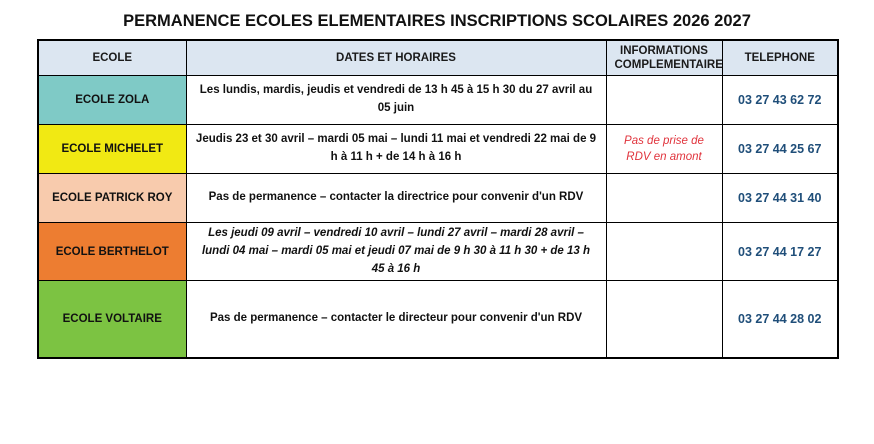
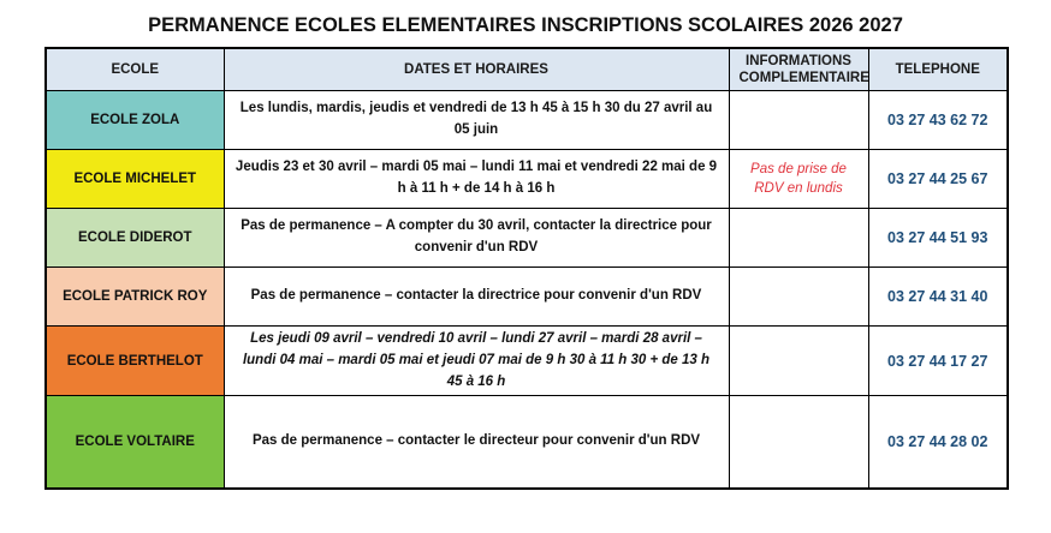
  PERMANENCE ECOLES ELEMENTAIRES INSCRIPTIONS SCOLAIRES 2026 2027
  ECOLE	DATES ET HORAIRES	INFORMATIONS COMPLEMENTAIRE	TELEPHONE
  ECOLE ZOLA	Les lundis, mardis, jeudis et vendredi de 13 h 45 à 15 h 30 du 27 avril au 05 juin		03 27 43 62 72
- ECOLE MICHELET	Jeudis 23 et 30 avril – mardi 05 mai – lundi 11 mai et vendredi 22 mai de 9 h à 11 h + de 14 h à 16 h	Pas de prise de RDV en amont	03 27 44 25 67
+ ECOLE MICHELET	Jeudis 23 et 30 avril – mardi 05 mai – lundi 11 mai et vendredi 22 mai de 9 h à 11 h + de 14 h à 16 h	Pas de prise de RDV en lundis	03 27 44 25 67
+ ECOLE DIDEROT	Pas de permanence – A compter du 30 avril, contacter la directrice pour convenir d'un RDV		03 27 44 51 93
  ECOLE PATRICK ROY	Pas de permanence – contacter la directrice pour convenir d'un RDV		03 27 44 31 40
  ECOLE BERTHELOT	Les jeudi 09 avril – vendredi 10 avril – lundi 27 avril – mardi 28 avril – lundi 04 mai – mardi 05 mai et jeudi 07 mai de 9 h 30 à 11 h 30 + de 13 h 45 à 16 h		03 27 44 17 27
  ECOLE VOLTAIRE	Pas de permanence – contacter le directeur pour convenir d'un RDV		03 27 44 28 02
